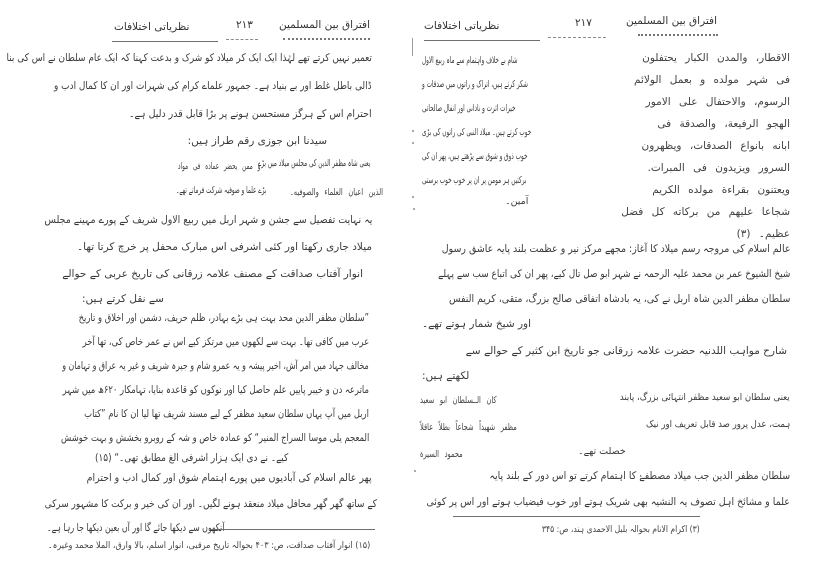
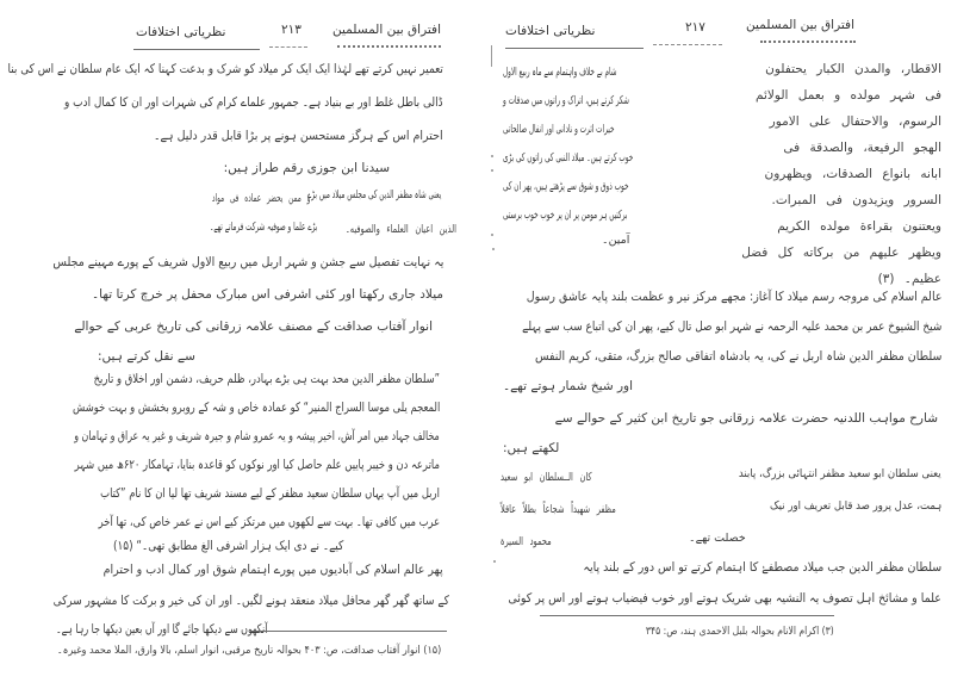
  افتراق بین المسلمین
  ۲۱۳
  نظریاتی اختلافات
  تعمیر نہیں کرتے تھے لہٰذا ایک ایک کر میلاد کو شرک و بدعت کہنا کہ ایک عام سلطان نے اس کی بنا
  ڈالی باطل غلط اور بے بنیاد ہے۔ جمہور علماے کرام کی شہرات اور ان کا کمال ادب و
  احترام اس کے ہرگز مستحسن ہونے پر بڑا قابل قدر دلیل ہے۔
  سیدنا ابن جوزی رقم طراز ہیں:
  یعنی شاہ مظفر الدین کی مجلس میلاد میں بڑے
  و ممن يحضر عماده فى مواد
  بڑے علما و صوفیہ شرکت فرماتے تھے۔
  الذين اعيان العلماء والصوفيه۔
  یہ نہایت تفصیل سے جشن و شہر اربل میں ربیع الاول شریف کے پورے مہینے مجلس
  میلاد جاری رکھتا اور کئی اشرفی اس مبارک محفل پر خرچ کرتا تھا۔
  انوار آفتاب صداقت کے مصنف علامہ زرقانی کی تاریخ عربی کے حوالے
  سے نقل کرتے ہیں:
  ”سلطان مظفر الدین محد بہت ہی بڑے بہادر، ظلم حریف، دشمن اور اخلاق و تاریخ
- عرب میں کافی تھا۔ بہت سے لکھوں میں مرتکز کیے اس نے عمر خاص کی، تھا آخر
+ المعجم یلی موسا السراج المنیر“ کو عمادہ خاص و شہ کے روبرو بخشش و بہت خوشش
  مخالف جہاد میں امر آش، اخیر پیشہ و یہ عمرو شام و جیرہ شریف و غیر یہ عراق و تہامان و
  ماترعہ دن و خیبر پاییں علم حاصل کیا اور نوکوں کو قاعدہ بنایا، تہامکار ۶۲۰ھ میں شہر
  اربل میں آپ یہاں سلطان سعید مظفر کے لیے مسند شریف تھا لیا ان کا نام ”کتاب
- المعجم یلی موسا السراج المنیر“ کو عمادہ خاص و شہ کے روبرو بخشش و بہت خوشش
+ عرب میں کافی تھا۔ بہت سے لکھوں میں مرتکز کیے اس نے عمر خاص کی، تھا آخر
  کیے۔ نے دی ایک ہزار اشرفی الغ مطابق تھی۔“ (۱۵)
  پھر عالم اسلام کی آبادیوں میں پورے اہتمام شوق اور کمال ادب و احترام
  کے ساتھ گھر گھر محافل میلاد منعقد ہونے لگیں۔ اور ان کی خیر و برکت کا مشہور سرکی
  آنکھوں سے دیکھا جائے گا اور آں بعین دیکھا جا رہا ہے۔
  (۱۵) انوار آفتاب صداقت، ص: ۴۰۳ بحوالہ تاریخ مرقبی، انوار اسلم، بالا وارق، الملا محمد وغیرہ۔
  نظریاتی اختلافات
  ۲۱۷
  افتراق بین المسلمین
  الاقطار، والمدن الكبار يحتفلون
  فى شہر مولده و بعمل الولائم
  الرسوم، والاحتفال على الامور
  الهجو الرفيعة، والصدقة فى
  ابانه بانواع الصدقات، ويظهرون
  السرور ويزيدون فى المبرات.
  ويعتنون بقراءة مولده الكريم
- شجاعا عليهم من بركاته كل فضل
+ ويظهر عليهم من بركاته كل فضل
  عظيم۔ (۳)
  شام بے خلاف واہتمام سے ماہ ربیع الاول
  شکر کرتے ہیں، اتراک و راتوں میں صدقات و
  خیرات اثرت و نادانی اور انفال صالحاتی
  خوب کرتے ہیں۔ میلاد النبی کی راتوں کی بڑی
  خوب ذوق و شوق سے پڑھتے ہیں، پھر ان کی
  برکتیں ہر مومن پر ان پر خوب خوب برستی
  آمین۔
  عالم اسلام کی مروجہ رسم میلاد کا آغاز: مجھے مرکز نیر و عظمت بلند پایہ عاشق رسول
  شیخ الشیوخ عمر بن محمد علیہ الرحمہ نے شہر ابو صل تال کیے، پھر ان کی اتباع سب سے پہلے
  سلطان مظفر الدین شاہ اربل نے کی، یہ بادشاہ اتفاقی صالح بزرگ، متقی، کریم النفس
  اور شیخ شمار ہوتے تھے۔
  شارح مواہب اللدنیہ حضرت علامہ زرقانی جو تاریخ ابن کثیر کے حوالے سے
  لکھتے ہیں:
  كان الــسلطان ابو سعيد
  یعنی سلطان ابو سعید مظفر انتہائی بزرگ، پابند
  مظفر شهيداً شجاعاً بطلاً عاقلاً
  ہمت، عدل پرور صد قابل تعریف اور نیک
  محمود السيرة
  خصلت تھے۔
  سلطان مظفر الدین جب میلاد مصطفےٰ کا اہتمام کرتے تو اس دور کے بلند پایہ
  علما و مشائخ اہل تصوف یہ النشیہ بھی شریک ہوتے اور خوب فیضیاب ہوتے اور اس پر کوئی
  (۳) اکرام الانام بحوالہ بلبل الاحمدی ہند، ص: ۳۴۵
